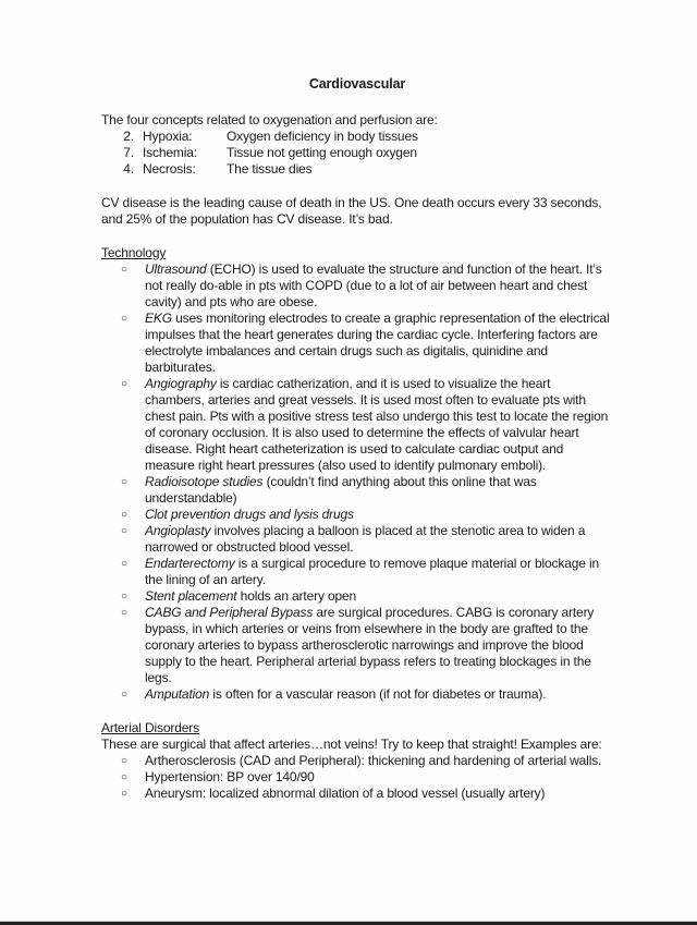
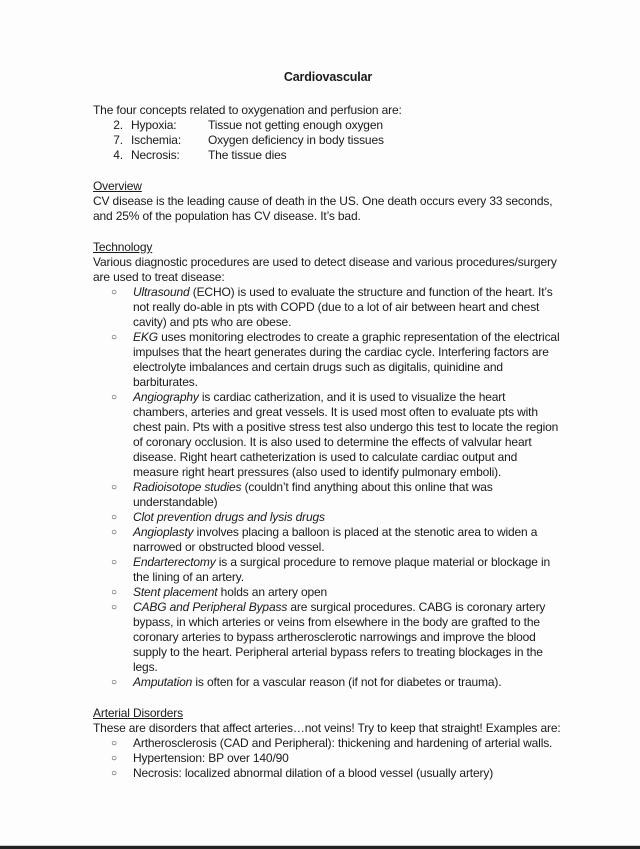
  Cardiovascular
  The four concepts related to oxygenation and perfusion are:
  2.
  Hypoxia:
- Oxygen deficiency in body tissues
+ Tissue not getting enough oxygen
  7.
  Ischemia:
- Tissue not getting enough oxygen
+ Oxygen deficiency in body tissues
  4.
  Necrosis:
  The tissue dies
+ Overview
  CV disease is the leading cause of death in the US. One death occurs every 33 seconds, and 25% of the population has CV disease. It’s bad.
  Technology
+ Various diagnostic procedures are used to detect disease and various procedures/surgery are used to treat disease:
  ○
  Ultrasound (ECHO) is used to evaluate the structure and function of the heart. It’s not really do-able in pts with COPD (due to a lot of air between heart and chest cavity) and pts who are obese.
  ○
  EKG uses monitoring electrodes to create a graphic representation of the electrical impulses that the heart generates during the cardiac cycle. Interfering factors are electrolyte imbalances and certain drugs such as digitalis, quinidine and barbiturates.
  ○
  Angiography is cardiac catherization, and it is used to visualize the heart chambers, arteries and great vessels. It is used most often to evaluate pts with chest pain. Pts with a positive stress test also undergo this test to locate the region of coronary occlusion. It is also used to determine the effects of valvular heart disease. Right heart catheterization is used to calculate cardiac output and measure right heart pressures (also used to identify pulmonary emboli).
  ○
  Radioisotope studies (couldn’t find anything about this online that was understandable)
  ○
  Clot prevention drugs and lysis drugs
  ○
  Angioplasty involves placing a balloon is placed at the stenotic area to widen a narrowed or obstructed blood vessel.
  ○
  Endarterectomy is a surgical procedure to remove plaque material or blockage in the lining of an artery.
  ○
  Stent placement holds an artery open
  ○
  CABG and Peripheral Bypass are surgical procedures. CABG is coronary artery bypass, in which arteries or veins from elsewhere in the body are grafted to the coronary arteries to bypass artherosclerotic narrowings and improve the blood supply to the heart. Peripheral arterial bypass refers to treating blockages in the legs.
  ○
  Amputation is often for a vascular reason (if not for diabetes or trauma).
  Arterial Disorders
- These are surgical that affect arteries…not veins! Try to keep that straight! Examples are:
+ These are disorders that affect arteries…not veins! Try to keep that straight! Examples are:
  ○
  Artherosclerosis (CAD and Peripheral): thickening and hardening of arterial walls.
  ○
  Hypertension: BP over 140/90
  ○
- Aneurysm: localized abnormal dilation of a blood vessel (usually artery)
+ Necrosis: localized abnormal dilation of a blood vessel (usually artery)
